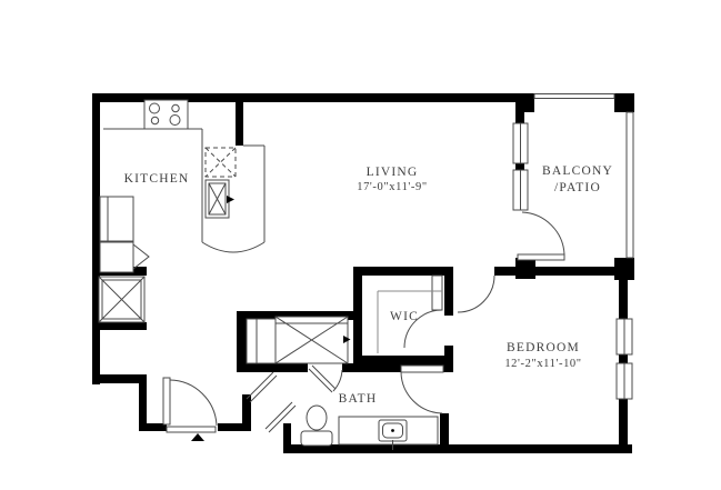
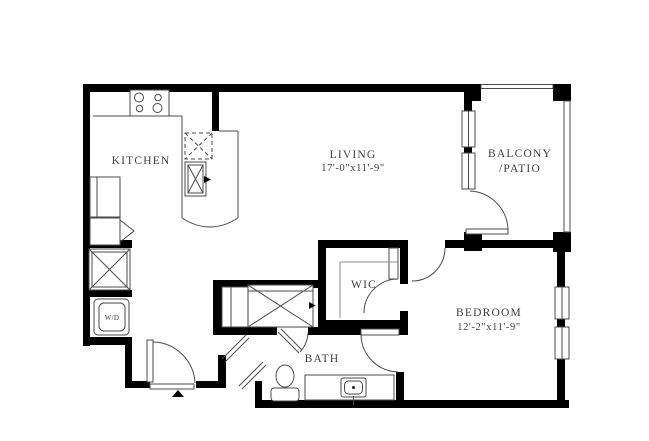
+ W/D
  KITCHEN
  LIVING
  17'-0"x11'-9"
  BALCONY
  /PATIO
  WIC
  BEDROOM
- 12'-2"x11'-10"
+ 12'-2"x11'-9"
  BATH
